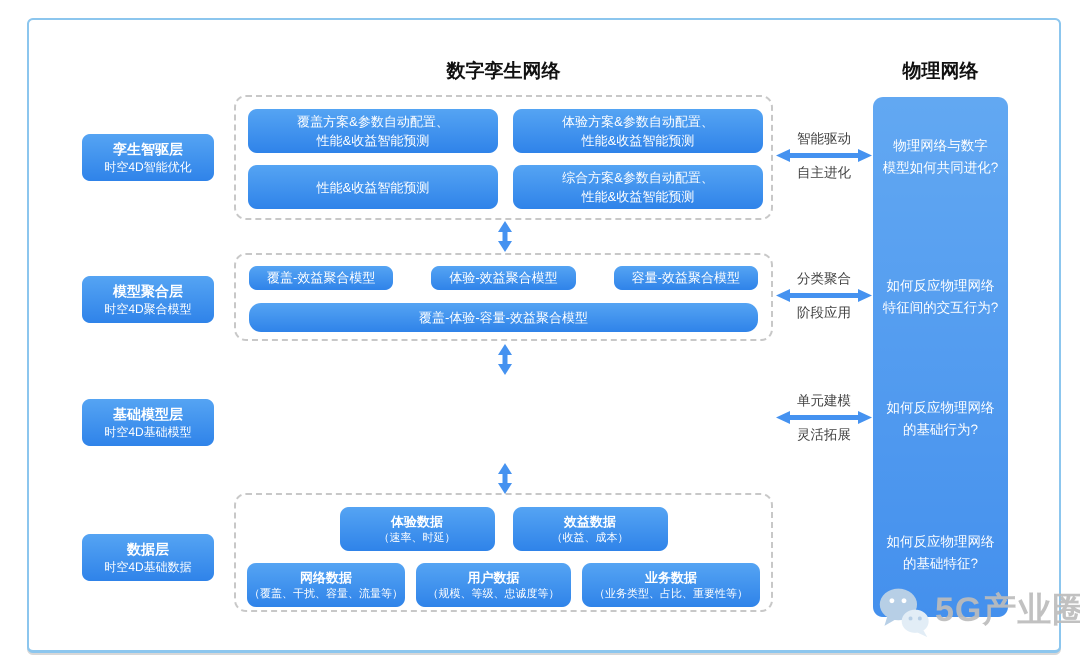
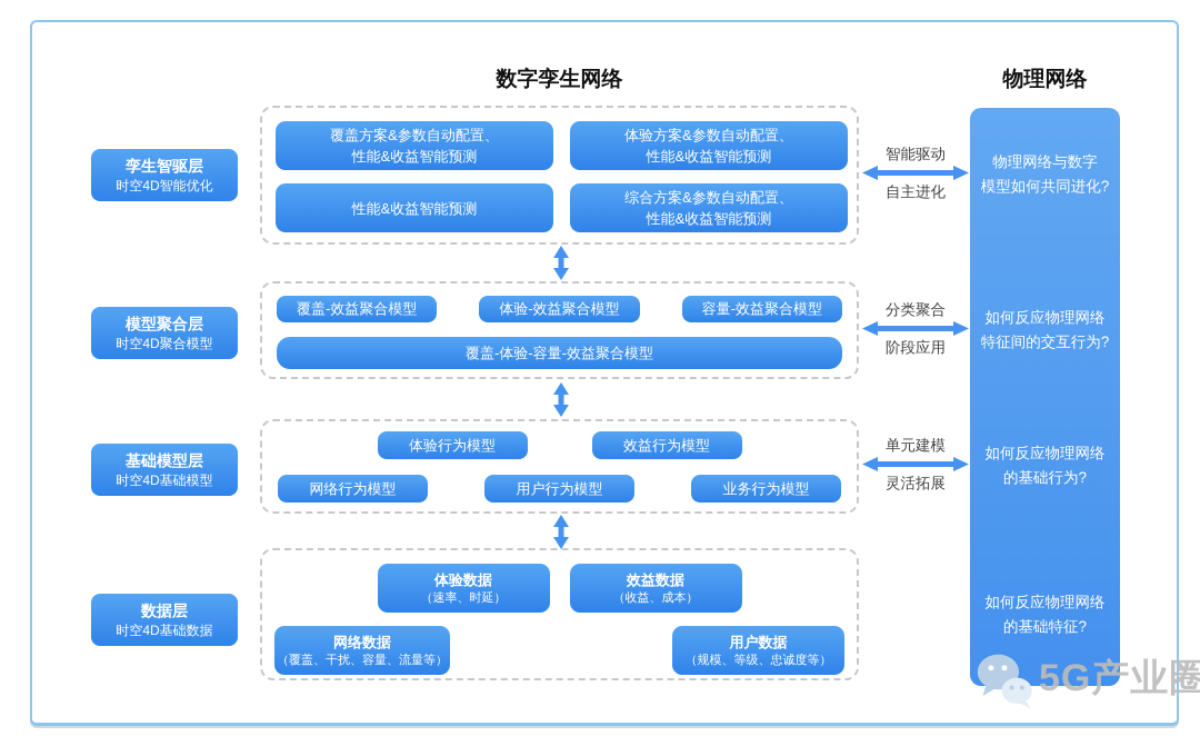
  数字孪生网络
  物理网络
  孪生智驱层
  时空4D智能优化
  模型聚合层
  时空4D聚合模型
  基础模型层
  时空4D基础模型
  数据层
  时空4D基础数据
  覆盖方案&参数自动配置、
  性能&收益智能预测
  体验方案&参数自动配置、
  性能&收益智能预测
  性能&收益智能预测
  综合方案&参数自动配置、
  性能&收益智能预测
  覆盖-效益聚合模型
  体验-效益聚合模型
  容量-效益聚合模型
  覆盖-体验-容量-效益聚合模型
+ 体验行为模型
+ 效益行为模型
+ 网络行为模型
+ 用户行为模型
+ 业务行为模型
  体验数据
  （速率、时延）
  效益数据
  （收益、成本）
  网络数据
  （覆盖、干扰、容量、流量等）
  用户数据
  （规模、等级、忠诚度等）
- 业务数据
- （业务类型、占比、重要性等）
  智能驱动
  自主进化
  分类聚合
  阶段应用
  单元建模
  灵活拓展
  物理网络与数字
  模型如何共同进化?
  如何反应物理网络
  特征间的交互行为?
  如何反应物理网络
  的基础行为?
  如何反应物理网络
  的基础特征?
  5G产业圈
